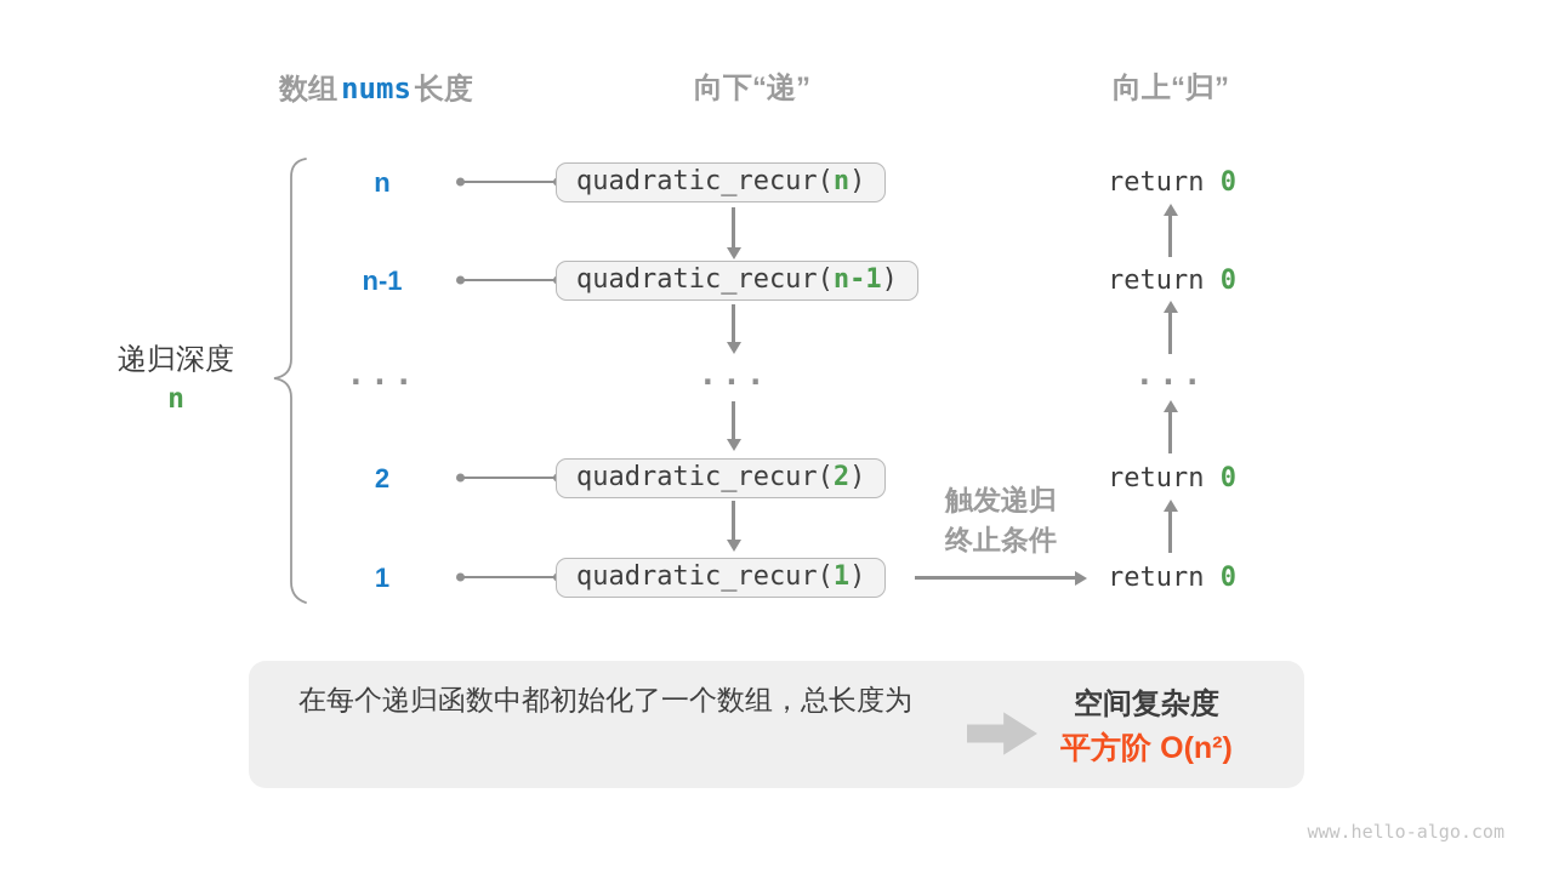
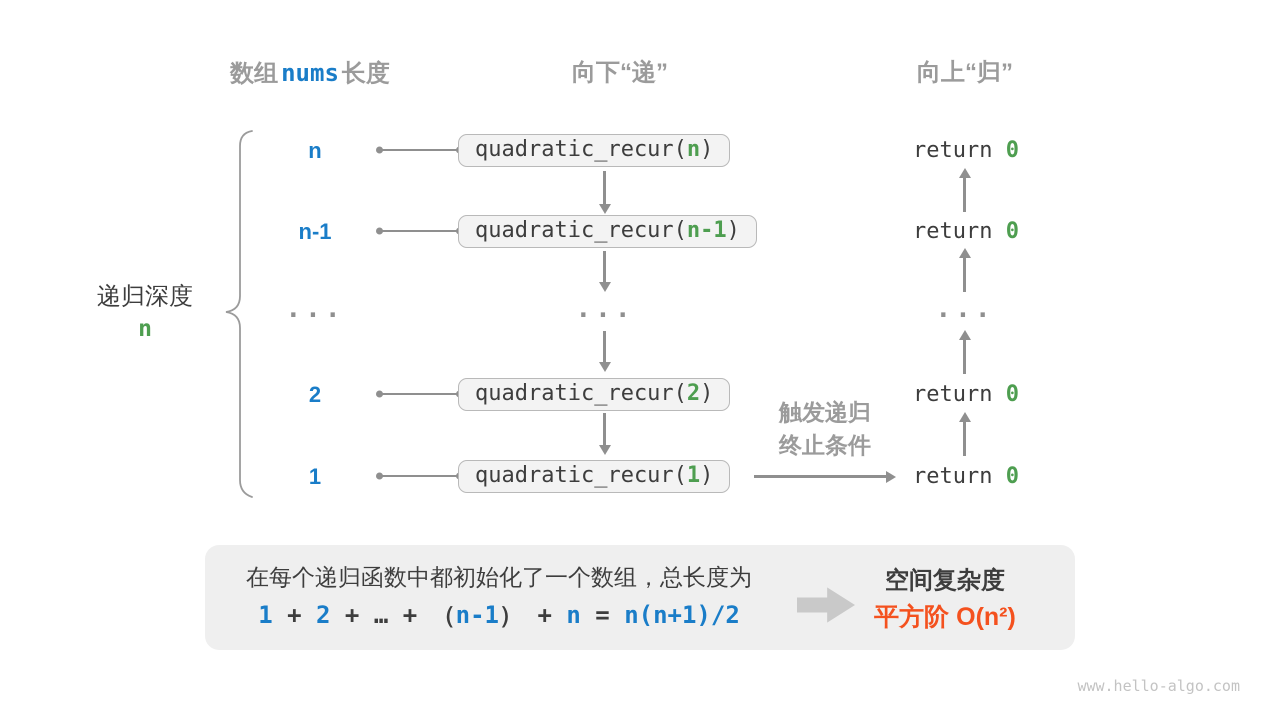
  数组nums长度
  向下“递”
  向上“归”
  递归深度
  n
  n
  quadratic_recur(n)
  return 0
  n-1
  quadratic_recur(n-1)
  return 0
  ...
  ...
  ...
  2
  quadratic_recur(2)
  return 0
  触发递归
  终止条件
  1
  quadratic_recur(1)
  return 0
  在每个递归函数中都初始化了一个数组，总长度为
+ 1 + 2 + … + （n-1） + n = n(n+1)/2
  空间复杂度
  平方阶 O(n²)
  www.hello-algo.com
